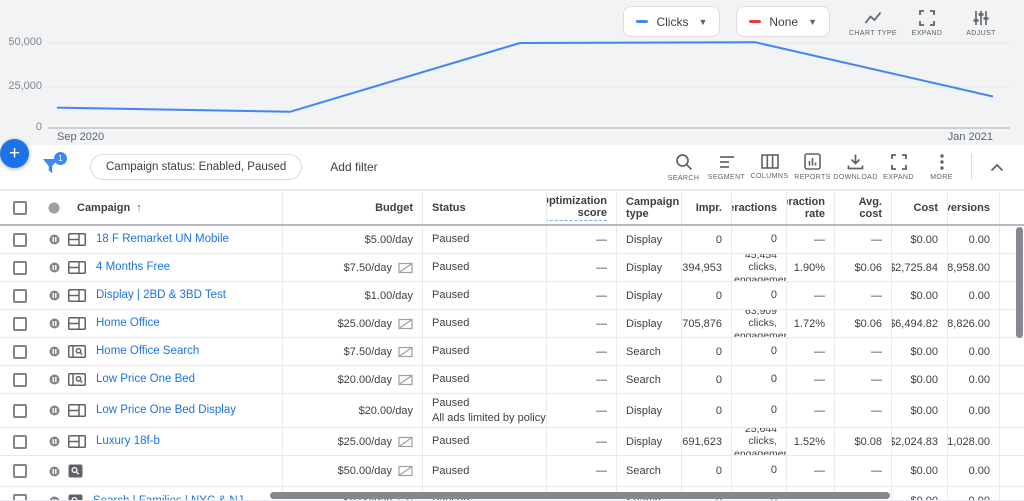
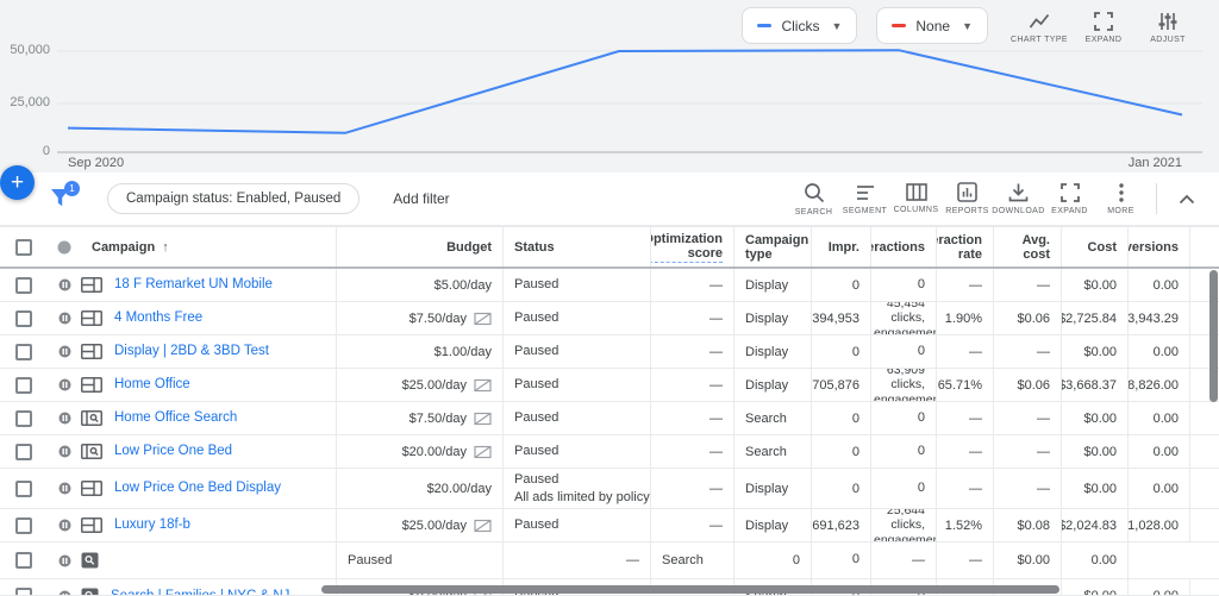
  50,000
  25,000
  0
  Sep 2020
  Jan 2021
  Clicks
  ▼
  None
  ▼
  +
  1
  Campaign status: Enabled, Paused
  Add filter
  Campaign
  ↑
  Budget
  Status
  ptimization score
  Campaign type
  Impr.
  eractions
  raction rate
  Avg. cost
  Cost
  versions
  18 F Remarket UN Mobile
  $5.00/day
  Paused
  —
  Display
  0
  0
  —
  —
  $0.00
  0.00
  4 Months Free
  $7.50/day
  Paused
  —
  Display
  394,953
  45,454 clicks, engageme
  1.90%
  $0.06
  $2,725.84
- 8,958.00
+ 3,943.29
  Display | 2BD & 3BD Test
  $1.00/day
  Paused
  —
  Display
  0
  0
  —
  —
  $0.00
  0.00
  Home Office
  $25.00/day
  Paused
  —
  Display
  705,876
  63,909 clicks, engageme
- 1.72%
+ 65.71%
  $0.06
- $6,494.82
+ $3,668.37
  8,826.00
  Home Office Search
  $7.50/day
  Paused
  —
  Search
  0
  0
  —
  —
  $0.00
  0.00
  Low Price One Bed
  $20.00/day
  Paused
  —
  Search
  0
  0
  —
  —
  $0.00
  0.00
  Low Price One Bed Display
  $20.00/day
  Paused
  All ads limited by policy
  —
  Display
  0
  0
  —
  —
  $0.00
  0.00
  Luxury 18f-b
  $25.00/day
  Paused
  —
  Display
  691,623
  25,644 clicks, engageme
  1.52%
  $0.08
  $2,024.83
  1,028.00
- $50.00/day
  Paused
  —
  Search
  0
  0
  —
  —
  $0.00
  0.00
